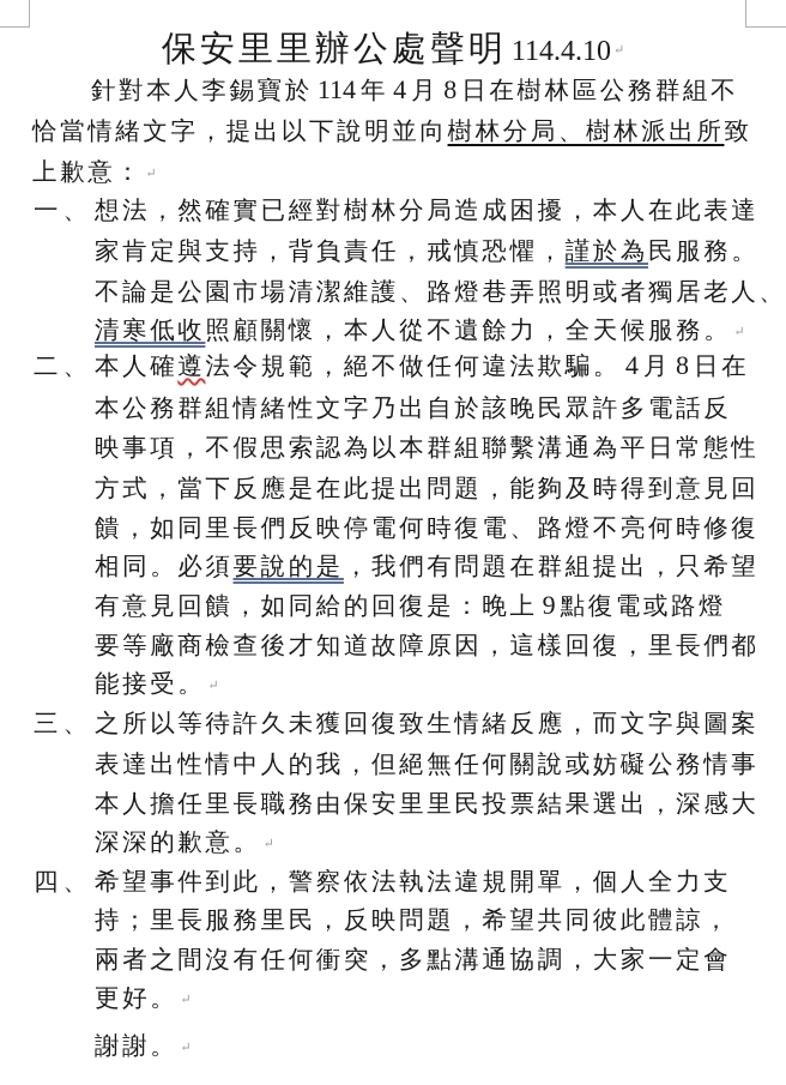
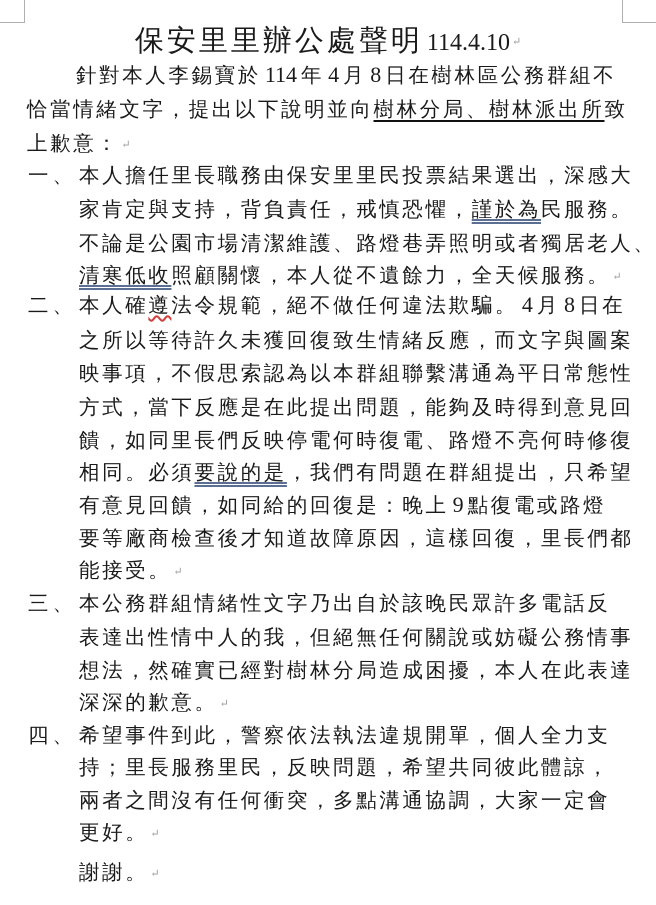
  保安里里辦公處聲明 114.4.10 ↵
  針對本人李錫寶於 114 年 4 月 8 日在樹林區公務群組不
  恰當情緒文字，提出以下說明並向樹林分局、樹林派出所致
  上歉意： ↵
  一、
- 想法，然確實已經對樹林分局造成困擾，本人在此表達
+ 本人擔任里長職務由保安里里民投票結果選出，深感大
  家肯定與支持，背負責任，戒慎恐懼，謹於為民服務。
  不論是公園市場清潔維護、路燈巷弄照明或者獨居老人、
  清寒低收照顧關懷，本人從不遺餘力，全天候服務。 ↵
  二、
  本人確遵法令規範，絕不做任何違法欺騙。 4 月 8 日在
- 本公務群組情緒性文字乃出自於該晚民眾許多電話反
+ 之所以等待許久未獲回復致生情緒反應，而文字與圖案
  映事項，不假思索認為以本群組聯繫溝通為平日常態性
  方式，當下反應是在此提出問題，能夠及時得到意見回
  饋，如同里長們反映停電何時復電、路燈不亮何時修復
  相同。必須要說的是，我們有問題在群組提出，只希望
  有意見回饋，如同給的回復是：晚上 9 點復電或路燈
  要等廠商檢查後才知道故障原因，這樣回復，里長們都
  能接受。 ↵
  三、
- 之所以等待許久未獲回復致生情緒反應，而文字與圖案
+ 本公務群組情緒性文字乃出自於該晚民眾許多電話反
  表達出性情中人的我，但絕無任何關說或妨礙公務情事
- 本人擔任里長職務由保安里里民投票結果選出，深感大
+ 想法，然確實已經對樹林分局造成困擾，本人在此表達
  深深的歉意。 ↵
  四、
  希望事件到此，警察依法執法違規開單，個人全力支
  持；里長服務里民，反映問題，希望共同彼此體諒，
  兩者之間沒有任何衝突，多點溝通協調，大家一定會
  更好。 ↵
  謝謝。 ↵
